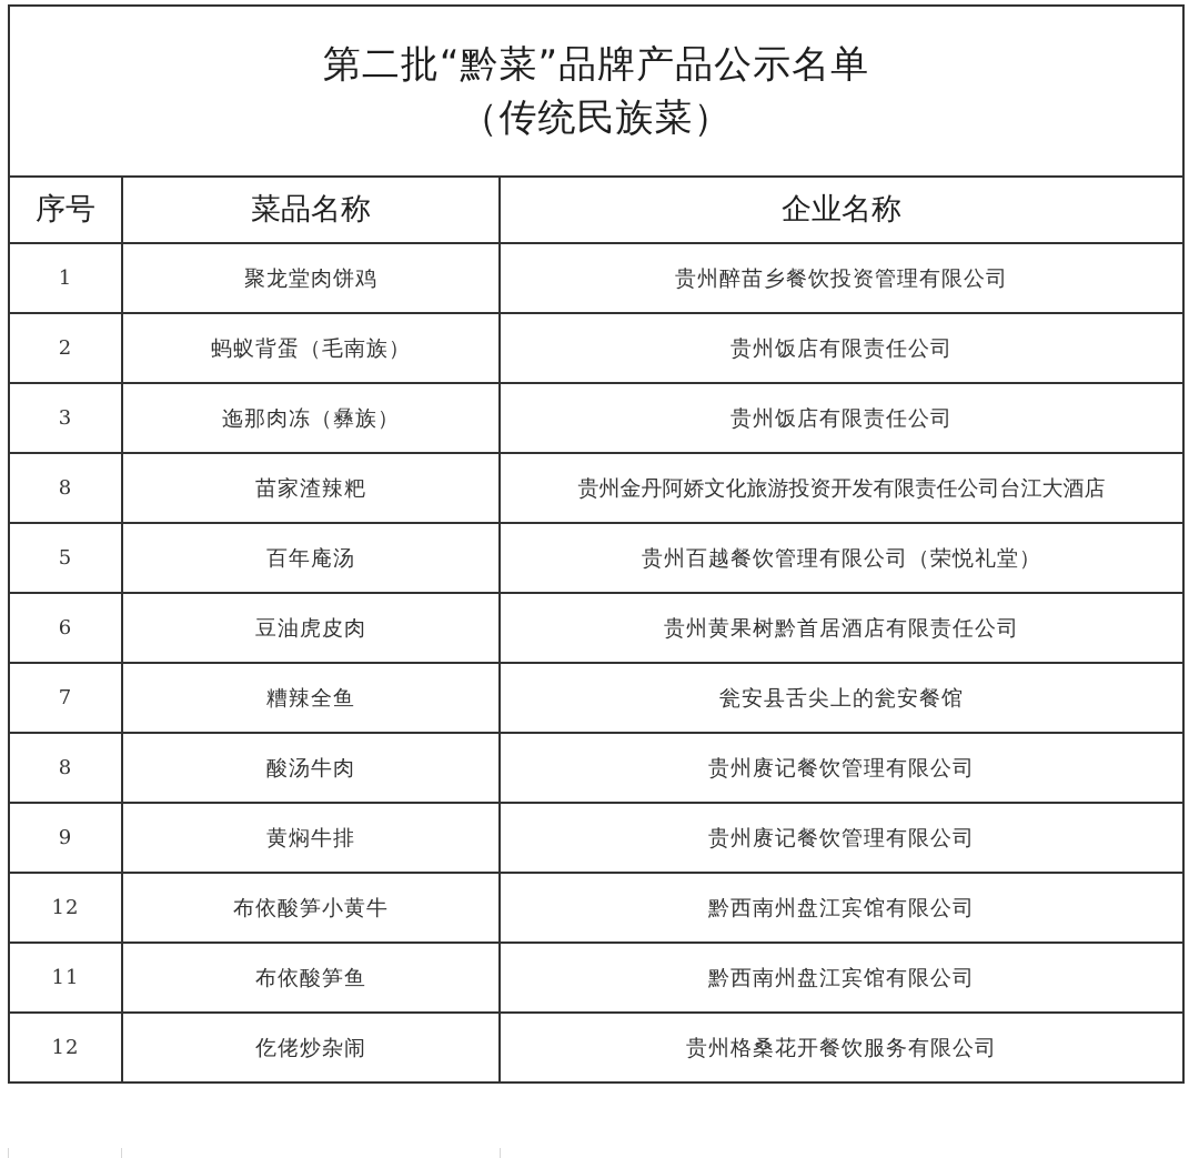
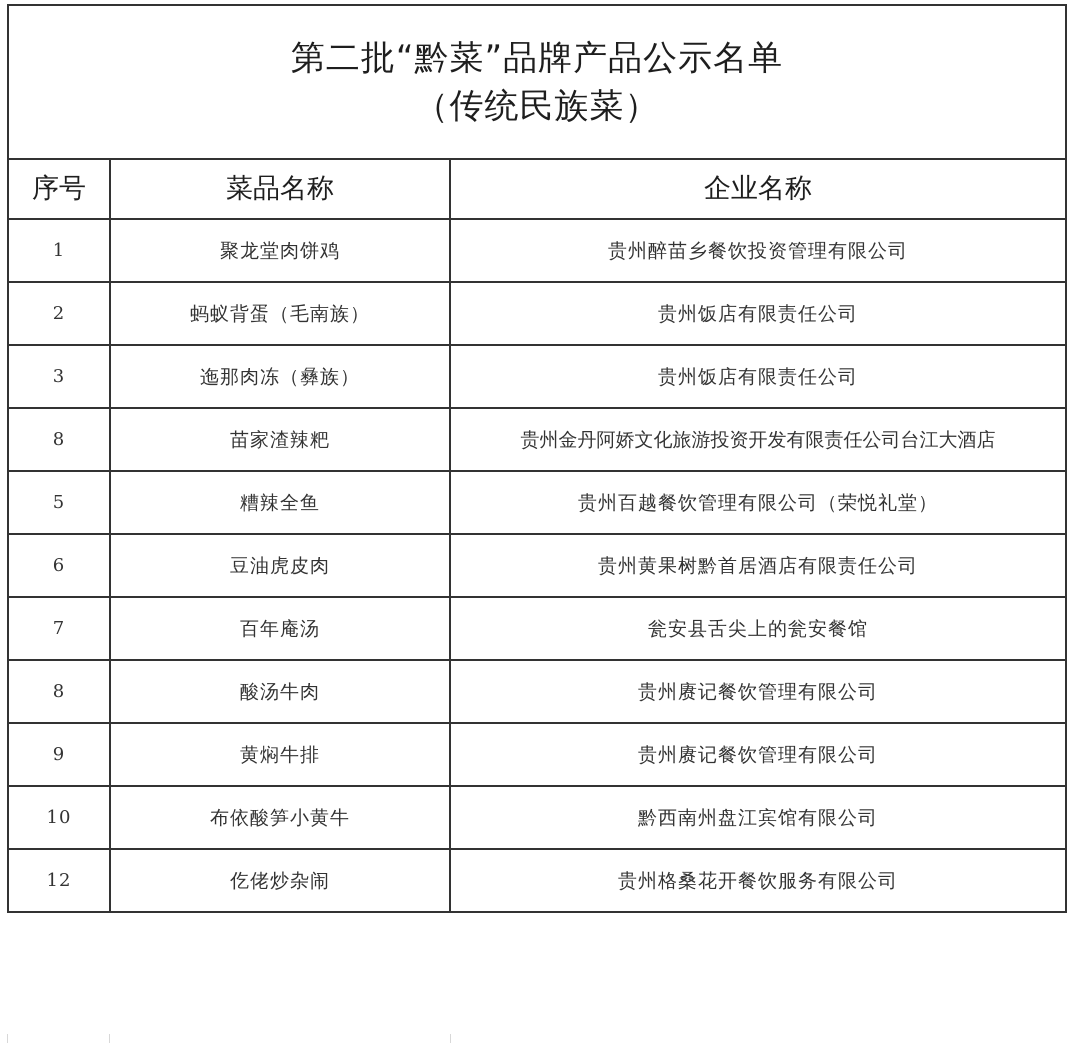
  第二批“黔菜”品牌产品公示名单
  （传统民族菜）
  序号	菜品名称	企业名称
  1	聚龙堂肉饼鸡	贵州醉苗乡餐饮投资管理有限公司
  2	蚂蚁背蛋（毛南族）	贵州饭店有限责任公司
  3	迤那肉冻（彝族）	贵州饭店有限责任公司
  8	苗家渣辣粑	贵州金丹阿娇文化旅游投资开发有限责任公司台江大酒店
- 5	百年庵汤	贵州百越餐饮管理有限公司（荣悦礼堂）
+ 5	糟辣全鱼	贵州百越餐饮管理有限公司（荣悦礼堂）
  6	豆油虎皮肉	贵州黄果树黔首居酒店有限责任公司
- 7	糟辣全鱼	瓮安县舌尖上的瓮安餐馆
+ 7	百年庵汤	瓮安县舌尖上的瓮安餐馆
  8	酸汤牛肉	贵州赓记餐饮管理有限公司
  9	黄焖牛排	贵州赓记餐饮管理有限公司
- 12	布依酸笋小黄牛	黔西南州盘江宾馆有限公司
+ 10	布依酸笋小黄牛	黔西南州盘江宾馆有限公司
- 11	布依酸笋鱼	黔西南州盘江宾馆有限公司
  12	仡佬炒杂闹	贵州格桑花开餐饮服务有限公司
